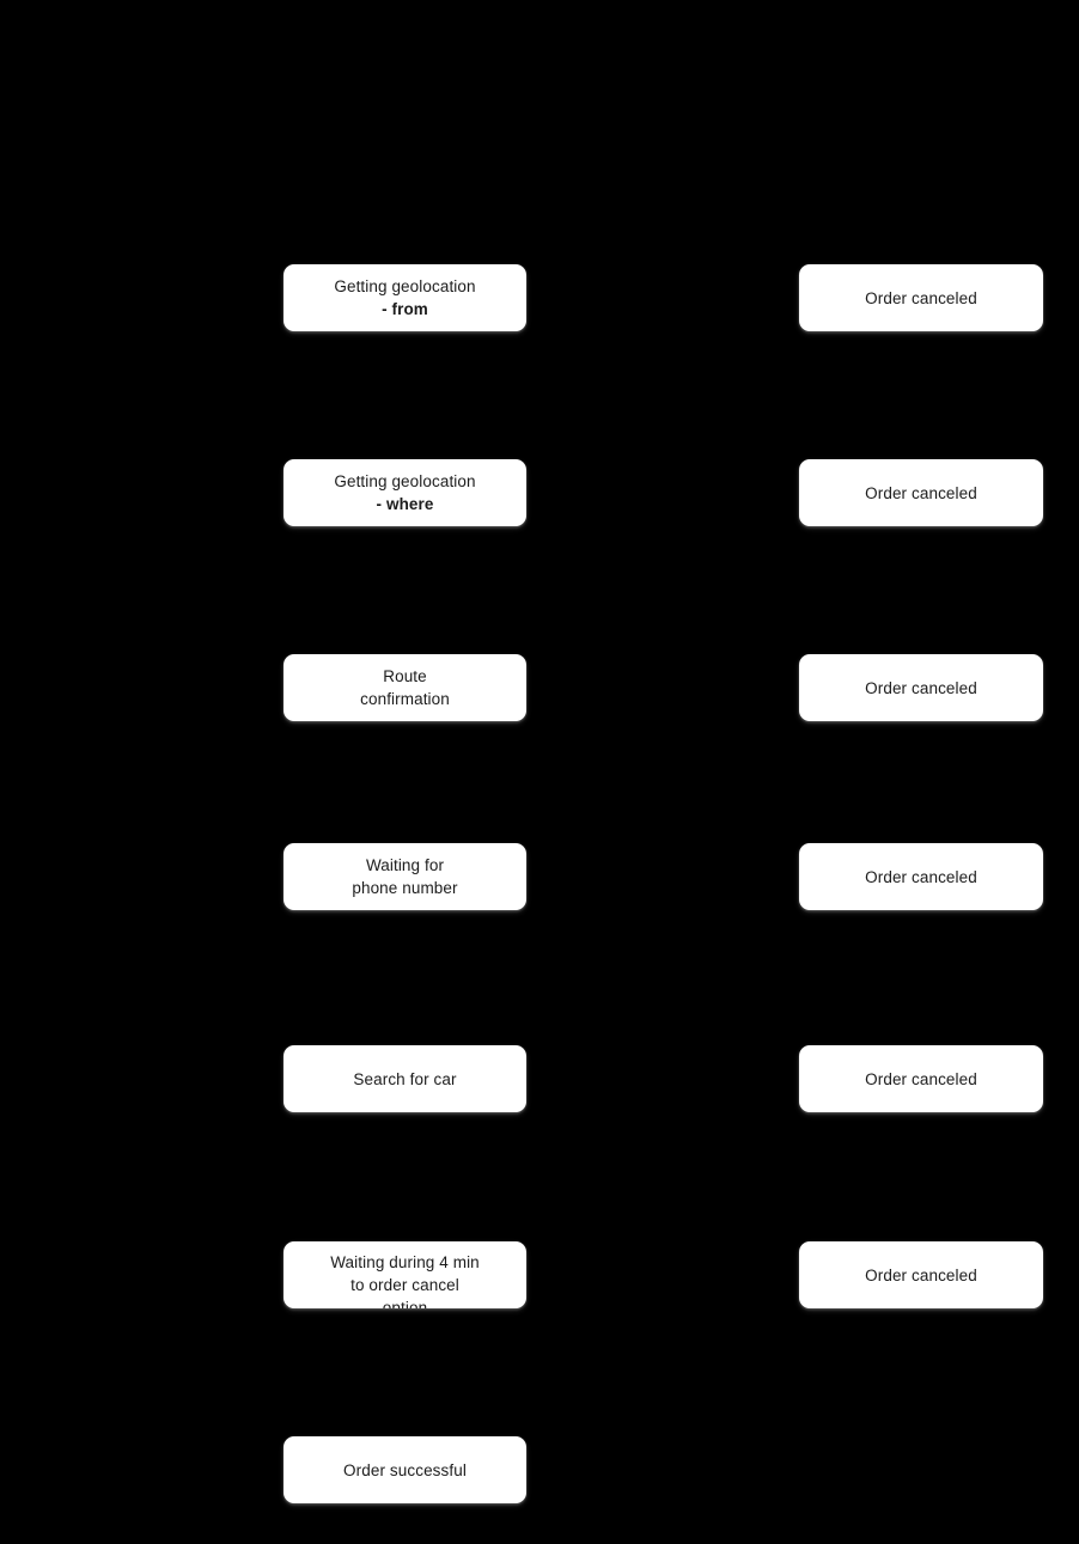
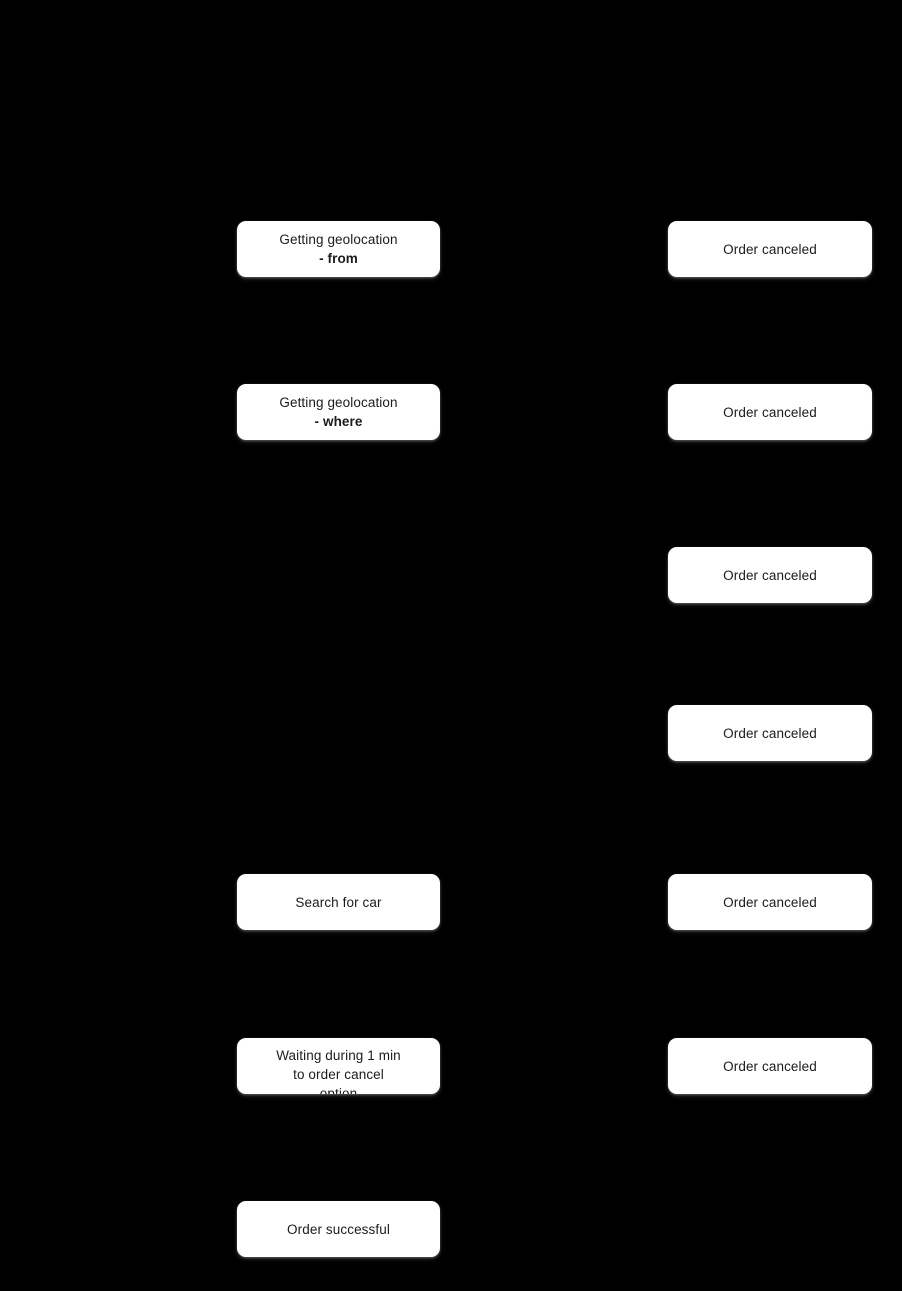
  Getting geolocation
  - from
  Getting geolocation
  - where
- Route
- confirmation
- Waiting for
- phone number
  Search for car
- Waiting during 4 min
+ Waiting during 1 min
  to order cancel
  option
  Order successful
  Order canceled
  Order canceled
  Order canceled
  Order canceled
  Order canceled
  Order canceled
